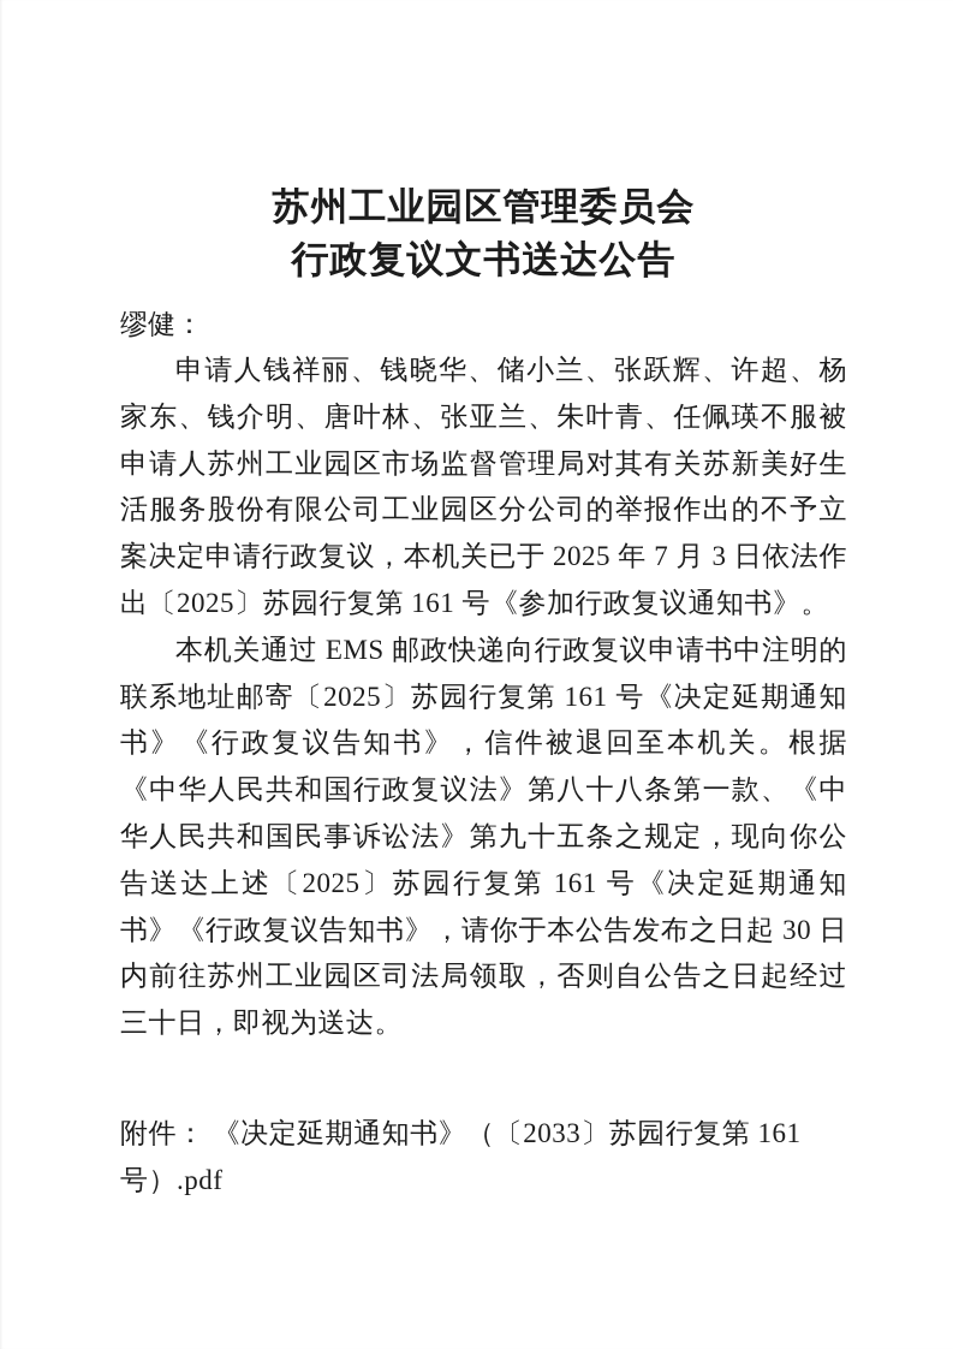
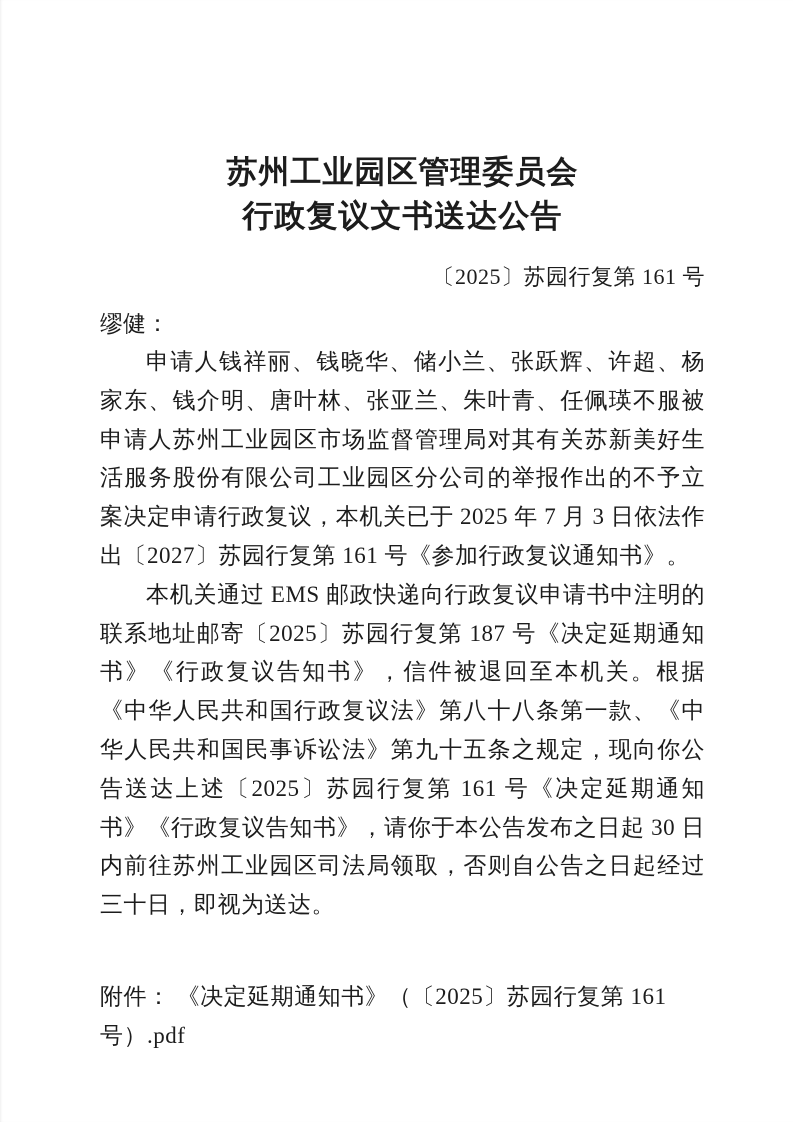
  苏州工业园区管理委员会
  行政复议文书送达公告
+ 〔2025〕苏园行复第 161 号
  缪健：
- 申请人钱祥丽、钱晓华、储小兰、张跃辉、许超、杨家东、钱介明、唐叶林、张亚兰、朱叶青、任佩瑛不服被申请人苏州工业园区市场监督管理局对其有关苏新美好生活服务股份有限公司工业园区分公司的举报作出的不予立案决定申请行政复议，本机关已于 2025 年 7 月 3 日依法作出〔2025〕苏园行复第 161 号《参加行政复议通知书》。
+ 申请人钱祥丽、钱晓华、储小兰、张跃辉、许超、杨家东、钱介明、唐叶林、张亚兰、朱叶青、任佩瑛不服被申请人苏州工业园区市场监督管理局对其有关苏新美好生活服务股份有限公司工业园区分公司的举报作出的不予立案决定申请行政复议，本机关已于 2025 年 7 月 3 日依法作出〔2027〕苏园行复第 161 号《参加行政复议通知书》。
- 本机关通过 EMS 邮政快递向行政复议申请书中注明的联系地址邮寄〔2025〕苏园行复第 161 号《决定延期通知书》《行政复议告知书》，信件被退回至本机关。根据《中华人民共和国行政复议法》第八十八条第一款、《中华人民共和国民事诉讼法》第九十五条之规定，现向你公告送达上述〔2025〕苏园行复第 161 号《决定延期通知书》《行政复议告知书》，请你于本公告发布之日起 30 日内前往苏州工业园区司法局领取，否则自公告之日起经过三十日，即视为送达。
+ 本机关通过 EMS 邮政快递向行政复议申请书中注明的联系地址邮寄〔2025〕苏园行复第 187 号《决定延期通知书》《行政复议告知书》，信件被退回至本机关。根据《中华人民共和国行政复议法》第八十八条第一款、《中华人民共和国民事诉讼法》第九十五条之规定，现向你公告送达上述〔2025〕苏园行复第 161 号《决定延期通知书》《行政复议告知书》，请你于本公告发布之日起 30 日内前往苏州工业园区司法局领取，否则自公告之日起经过三十日，即视为送达。
- 附件： 《决定延期通知书》（〔2033〕苏园行复第 161 号）.pdf
+ 附件： 《决定延期通知书》（〔2025〕苏园行复第 161 号）.pdf
